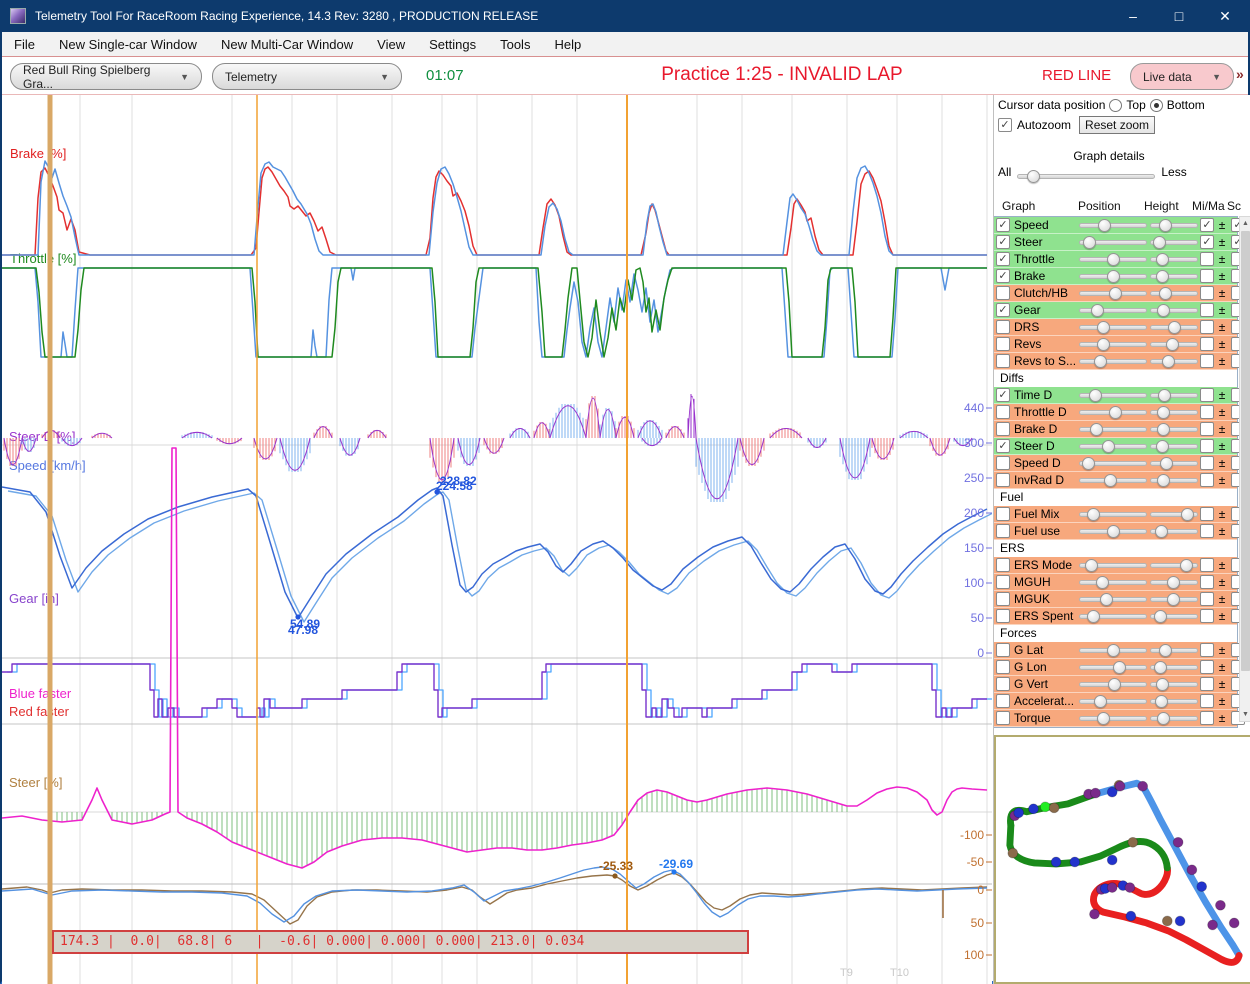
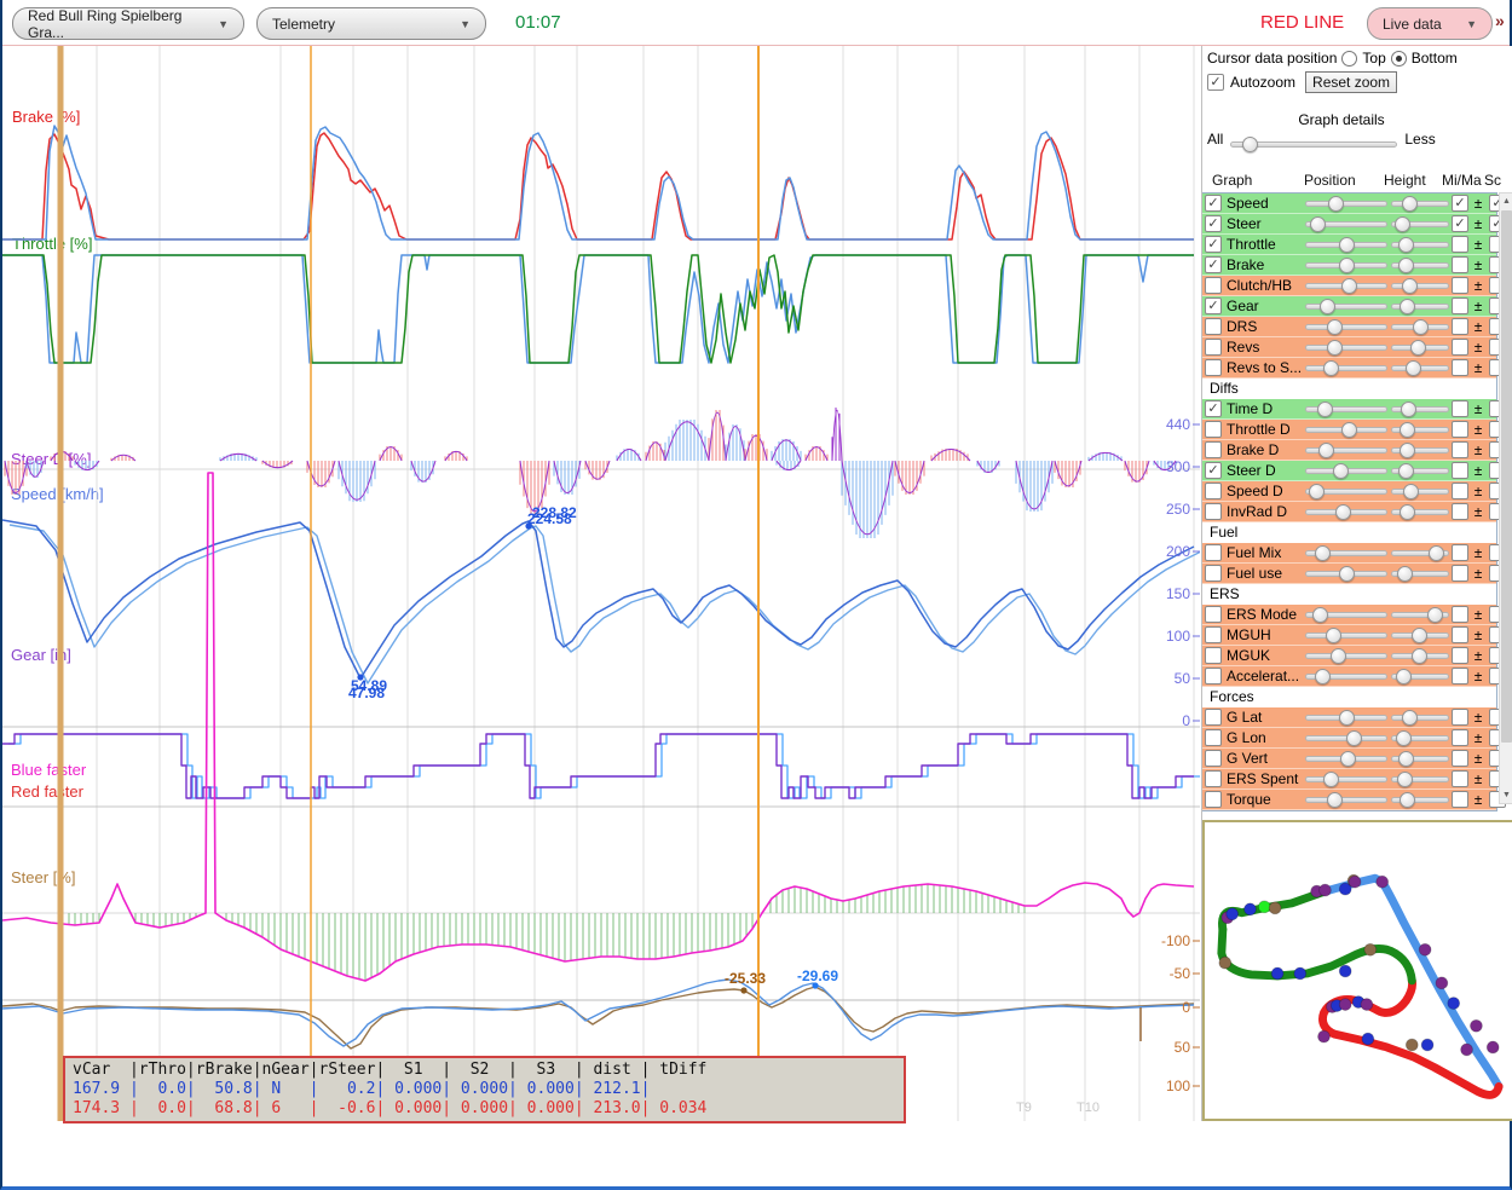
- Telemetry Tool For RaceRoom Racing Experience, 14.3 Rev: 3280 , PRODUCTION RELEASE
- –
- □
- ✕
- File
- New Single-car Window
- New Multi-Car Window
- View
- Settings
- Tools
- Help
  Red Bull Ring Spielberg Gra...
  ▼
  Telemetry
  ▼
  01:07
- Practice 1:25 - INVALID LAP
  RED LINE
  Live data
  ▼
  »
  440
  300
  250
  200
  150
  100
  50
  0
  -100
  -50
  0
  50
  100
  T9
  T10
  224.58
  228.82
  54.89
  47.98
  -25.33
  -29.69
  Brake%]
  Throttl [%]
  Steer%]
  peedkm/h]
  Gear [i]
  Blue faster
  Red fater
  Steer [%]
  Cursor data position
  Top
  Bottom
  ✓
  Autozoom
  Reset zoom
  Graph details
  All
  Less
  Graph
  Position
  Height
  Mi/Ma
  Sc
  ✓
  Speed
  ✓
  ±
  ✓
  ✓
  Steer
  ✓
  ±
  ✓
  ✓
  Throttle
  ±
  ✓
  Brake
  ±
  Clutch/HB
  ±
  ✓
  Gear
  ±
  DRS
  ±
  Revs
  ±
  Revs to S...
  ±
  Diffs
  ✓
  Time D
  ±
  Throttle D
  ±
  Brake D
  ±
  ✓
  Steer D
  ±
  Speed D
  ±
  InvRad D
  ±
  Fuel
  Fuel Mix
  ±
  Fuel use
  ±
  ERS
  ERS Mode
  ±
  MGUH
  ±
  MGUK
  ±
- ERS Spent
+ Accelerat...
  ±
  Forces
  G Lat
  ±
  G Lon
  ±
  G Vert
  ±
- Accelerat...
+ ERS Spent
  ±
  Torque
  ±
+ vCar |rThro|rBrake|nGear|rSteer| S1 | S2 | S3 | dist | tDiff
+ 167.9 | 0.0| 50.8| N | 0.2| 0.000| 0.000| 0.000| 212.1|
  174.3 | 0.0| 68.8| 6 | -0.6| 0.000| 0.000| 0.000| 213.0| 0.034
